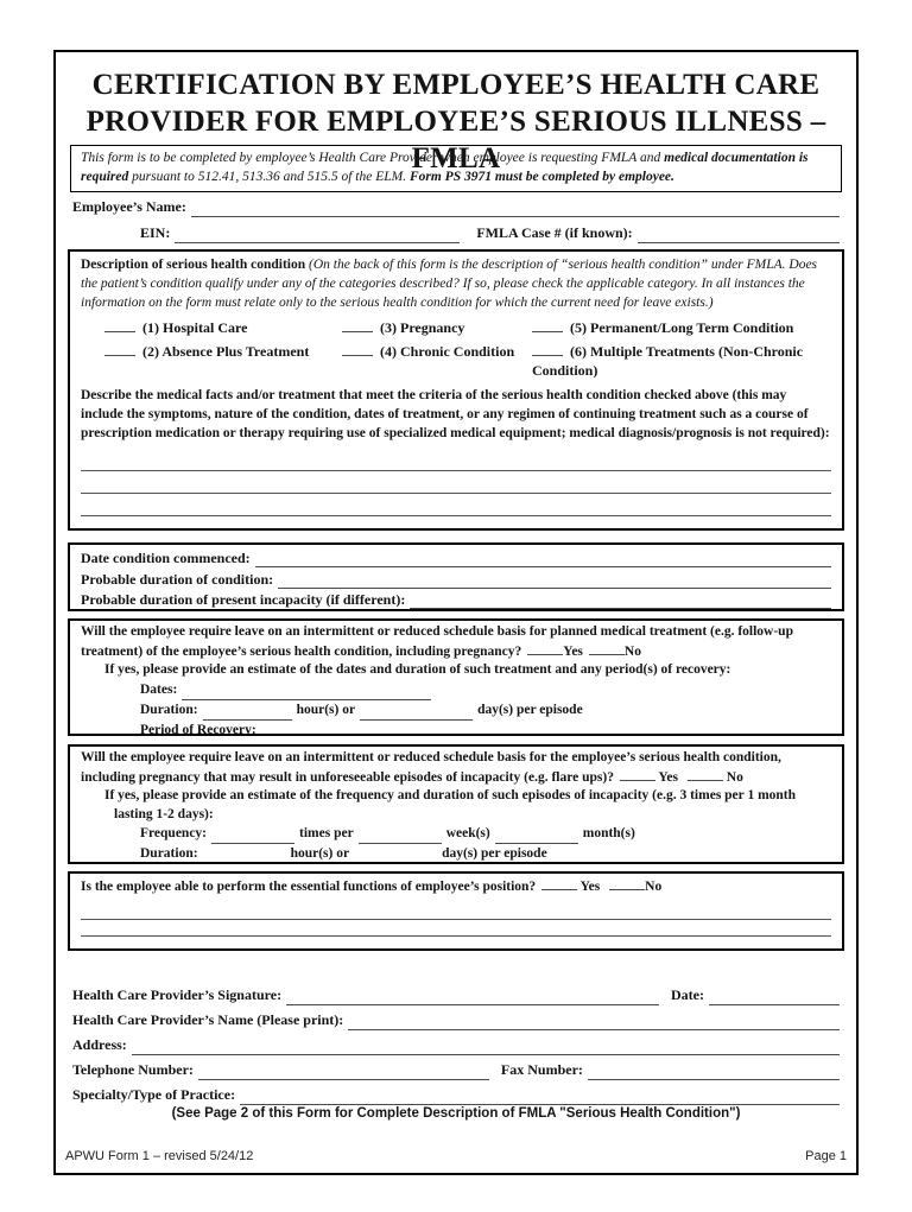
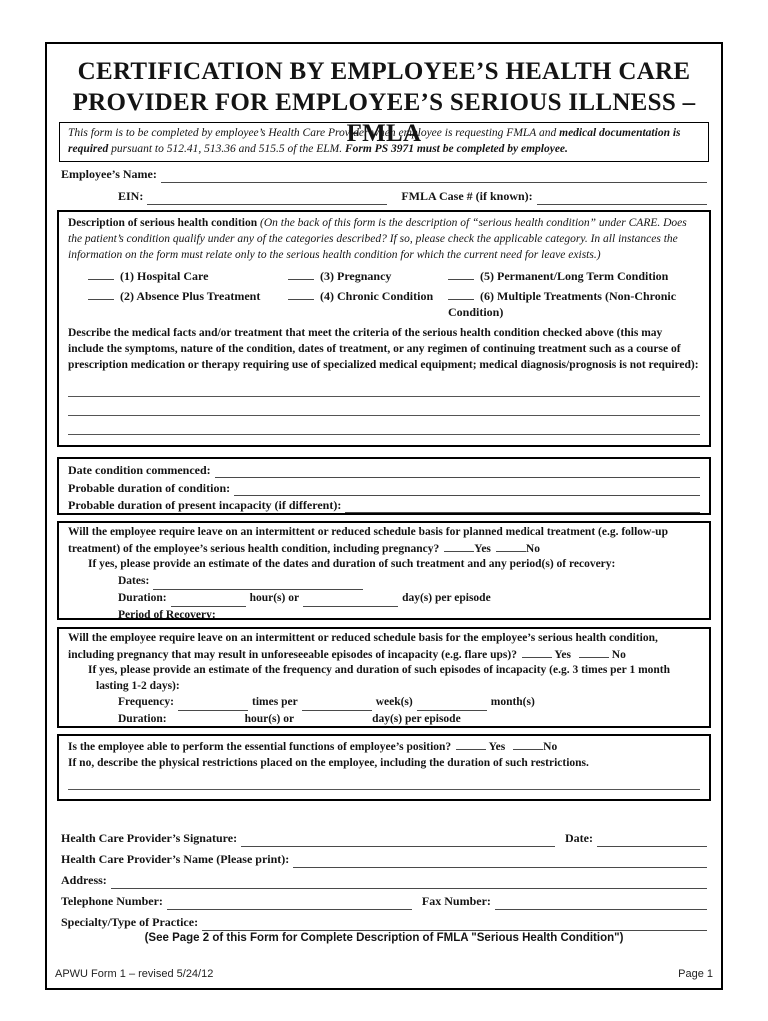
  CERTIFICATION BY EMPLOYEE’S HEALTH CARE
  PROVIDER FOR EMPLOYEE’S SERIOUS ILLNESS – FMLA
  This form is to be completed by employee’s Health Care Provider when employee is requesting FMLA and medical documentation is required pursuant to 512.41, 513.36 and 515.5 of the ELM. Form PS 3971 must be completed by employee.
  Employee’s Name:
  EIN:
  FMLA Case # (if known):
- Description of serious health condition (On the back of this form is the description of “serious health condition” under FMLA. Does the patient’s condition qualify under any of the categories described? If so, please check the applicable category. In all instances the information on the form must relate only to the serious health condition for which the current need for leave exists.)
+ Description of serious health condition (On the back of this form is the description of “serious health condition” under CARE. Does the patient’s condition qualify under any of the categories described? If so, please check the applicable category. In all instances the information on the form must relate only to the serious health condition for which the current need for leave exists.)
  (1) Hospital Care
  (3) Pregnancy
  (5) Permanent/Long Term Condition
  (2) Absence Plus Treatment
  (4) Chronic Condition
  (6) Multiple Treatments (Non-Chronic Condition)
  Describe the medical facts and/or treatment that meet the criteria of the serious health condition checked above (this may include the symptoms, nature of the condition, dates of treatment, or any regimen of continuing treatment such as a course of prescription medication or therapy requiring use of specialized medical equipment; medical diagnosis/prognosis is not required):
  Date condition commenced:
  Probable duration of condition:
  Probable duration of present incapacity (if different):
  Will the employee require leave on an intermittent or reduced schedule basis for planned medical treatment (e.g. follow-up treatment) of the employee’s serious health condition, including pregnancy? Yes No
  If yes, please provide an estimate of the dates and duration of such treatment and any period(s) of recovery:
  Dates:
  Duration:
  hour(s) or
  day(s) per episode
  Period of Recovery:
  Will the employee require leave on an intermittent or reduced schedule basis for the employee’s serious health condition, including pregnancy that may result in unforeseeable episodes of incapacity (e.g. flare ups)? Yes No
  If yes, please provide an estimate of the frequency and duration of such episodes of incapacity (e.g. 3 times per 1 month
  lasting 1-2 days):
  Frequency:
  times per
  week(s)
  month(s)
  Duration:
  hour(s) or
  day(s) per episode
  Is the employee able to perform the essential functions of employee’s position? Yes No
+ If no, describe the physical restrictions placed on the employee, including the duration of such restrictions.
  Health Care Provider’s Signature:
  Date:
  Health Care Provider’s Name (Please print):
  Address:
  Telephone Number:
  Fax Number:
  Specialty/Type of Practice:
  (See Page 2 of this Form for Complete Description of FMLA "Serious Health Condition")
  APWU Form 1 – revised 5/24/12
  Page 1
